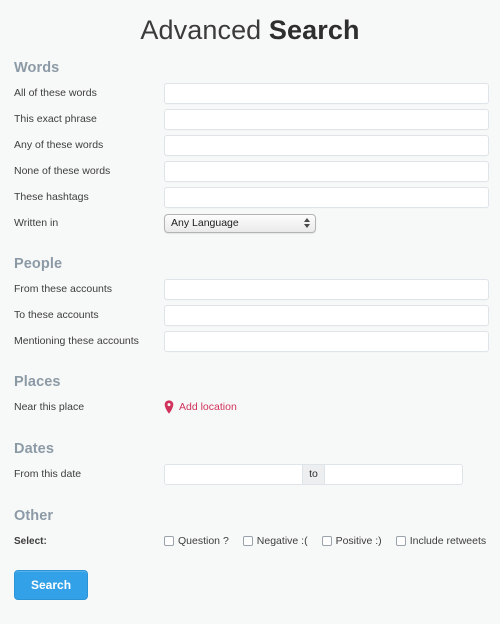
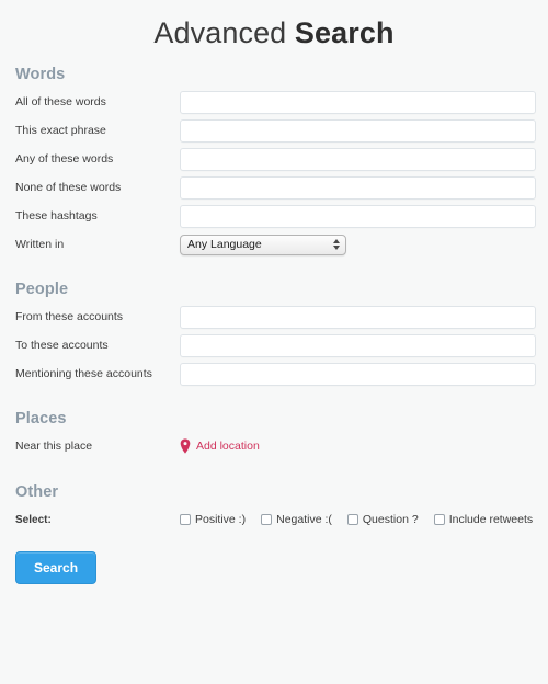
  Advanced Search
  Words
  All of these words
  This exact phrase
  Any of these words
  None of these words
  These hashtags
  Written in
  Any Language
  People
  From these accounts
  To these accounts
  Mentioning these accounts
  Places
  Near this place
  Add location
- Dates
- From this date
- to
  Other
  Select:
- Question ?
+ Positive :)
  Negative :(
- Positive :)
+ Question ?
  Include retweets
  Search
